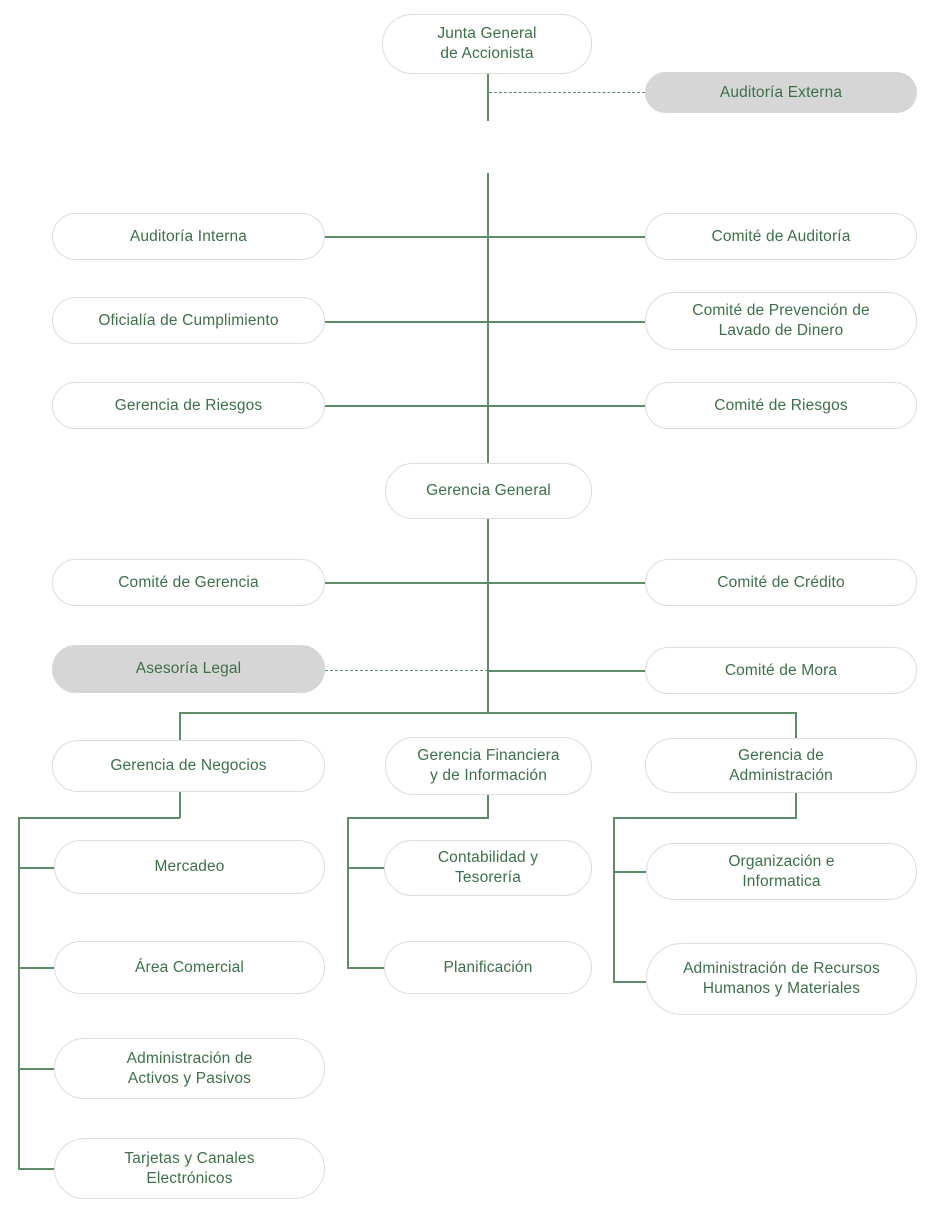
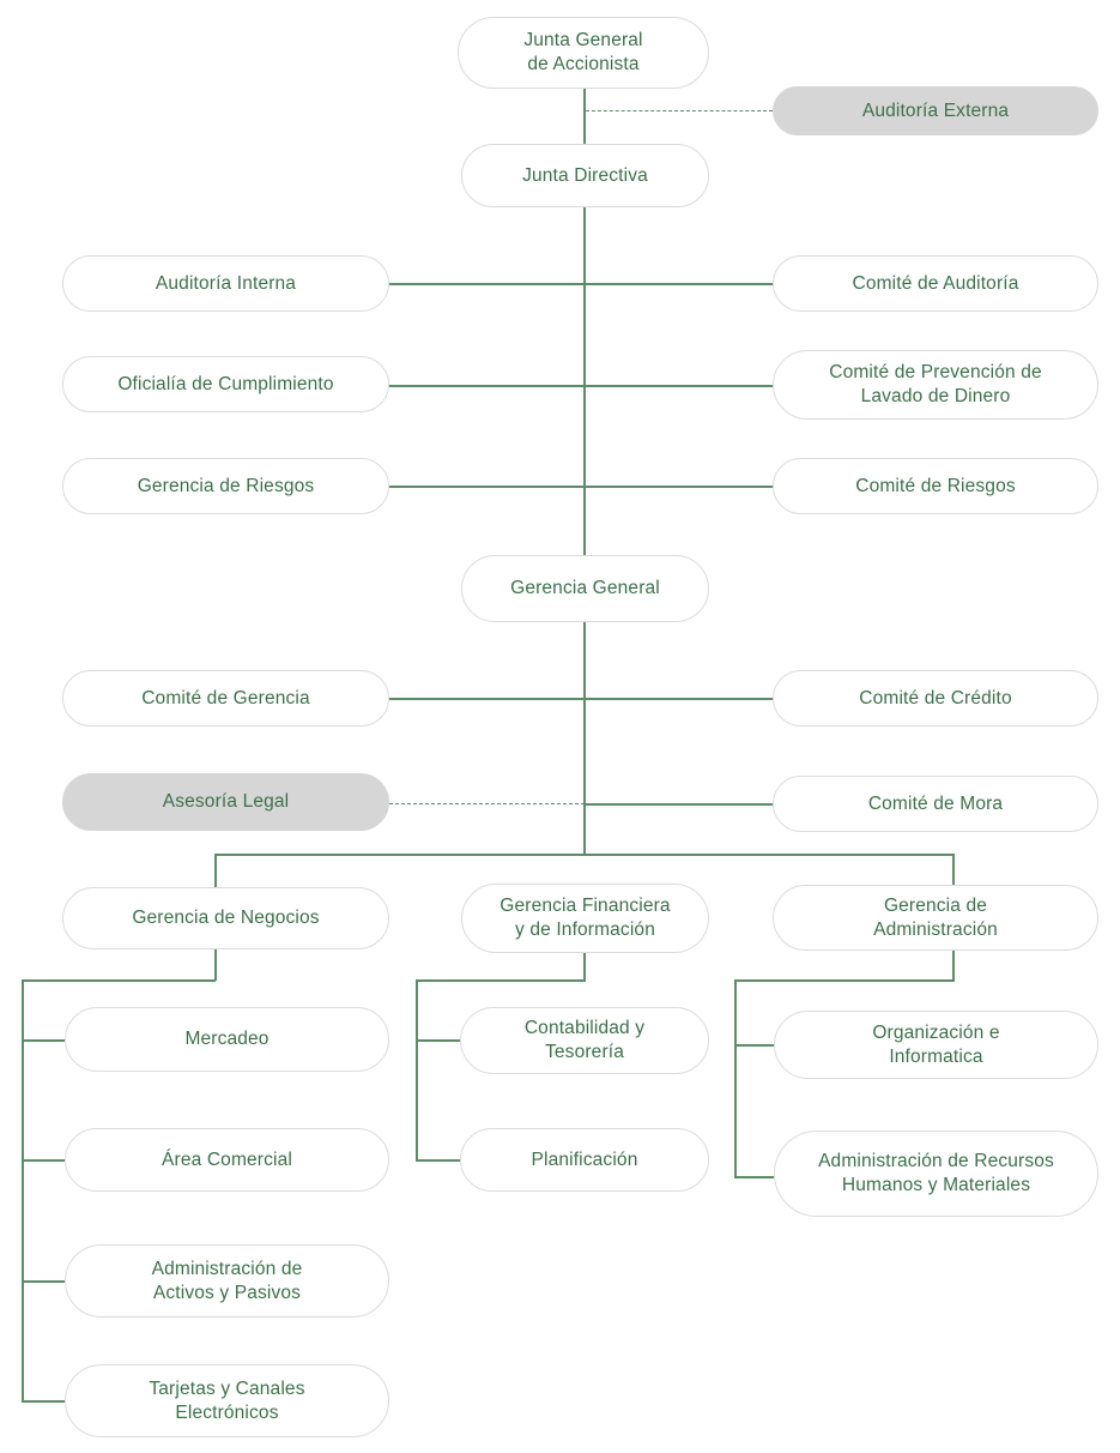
  Junta General
  de Accionista
  Auditoría Externa
+ Junta Directiva
  Auditoría Interna
  Comité de Auditoría
  Oficialía de Cumplimiento
  Comité de Prevención de
  Lavado de Dinero
  Gerencia de Riesgos
  Comité de Riesgos
  Gerencia General
  Comité de Gerencia
  Comité de Crédito
  Asesoría Legal
  Comité de Mora
  Gerencia de Negocios
  Gerencia Financiera
  y de Información
  Gerencia de
  Administración
  Mercadeo
  Contabilidad y
  Tesorería
  Organización e
  Informatica
  Área Comercial
  Planificación
  Administración de Recursos
  Humanos y Materiales
  Administración de
  Activos y Pasivos
  Tarjetas y Canales
  Electrónicos
